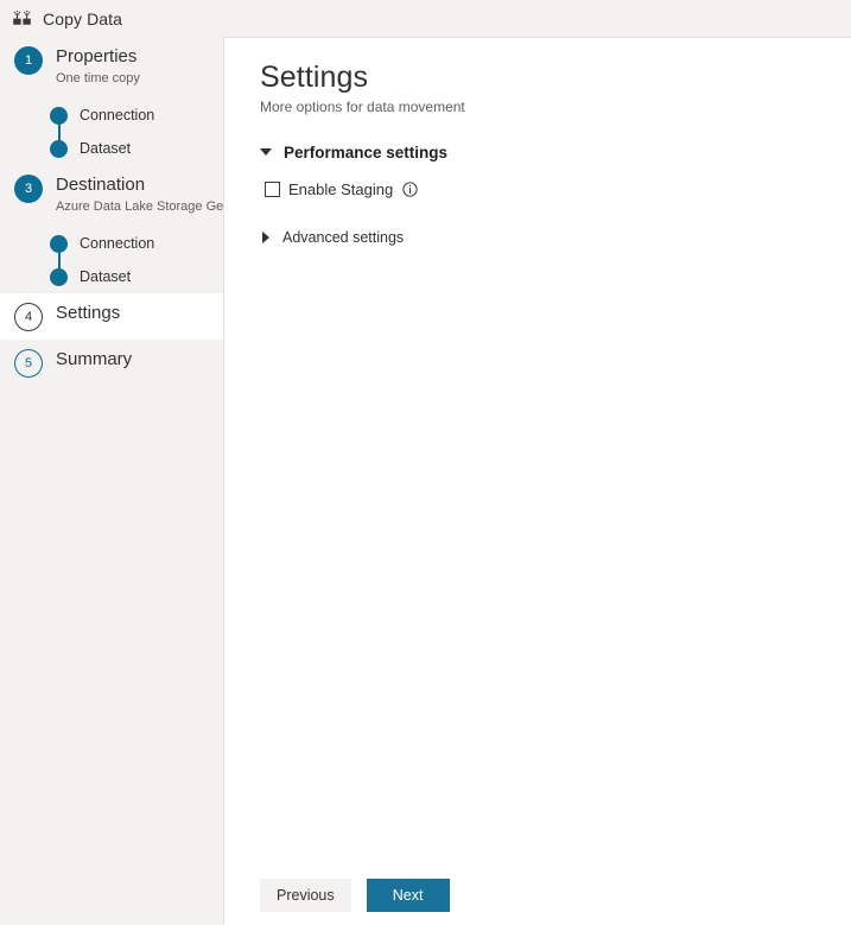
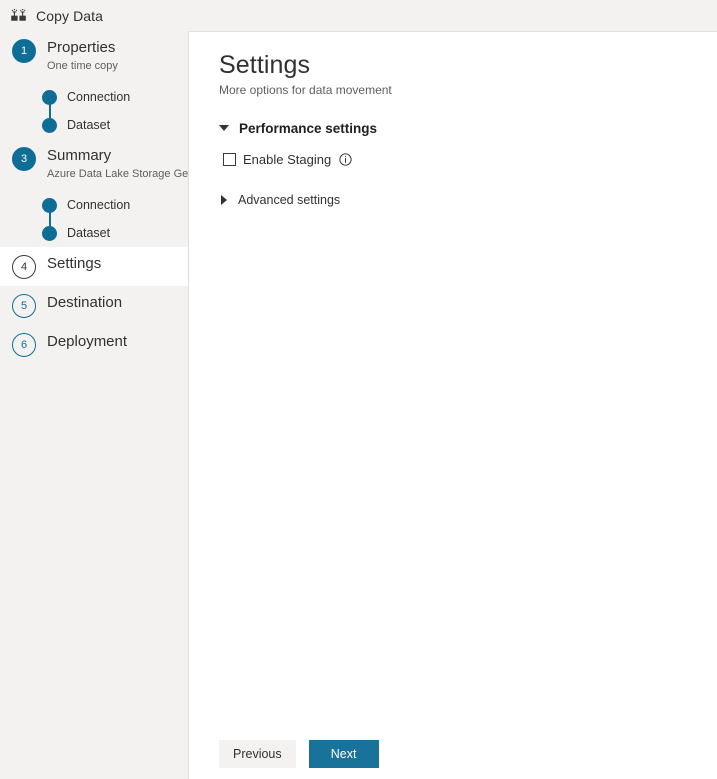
  Copy Data
  1
  Properties
  One time copy
  Connection
  Dataset
  3
- Destination
+ Summary
  Azure Data Lake Storage Ge
  Connection
  Dataset
  4
  Settings
  5
- Summary
+ Destination
+ 6
+ Deployment
  Settings
  More options for data movement
  Performance settings
  Enable Staging
  Advanced settings
  Previous
  Next
